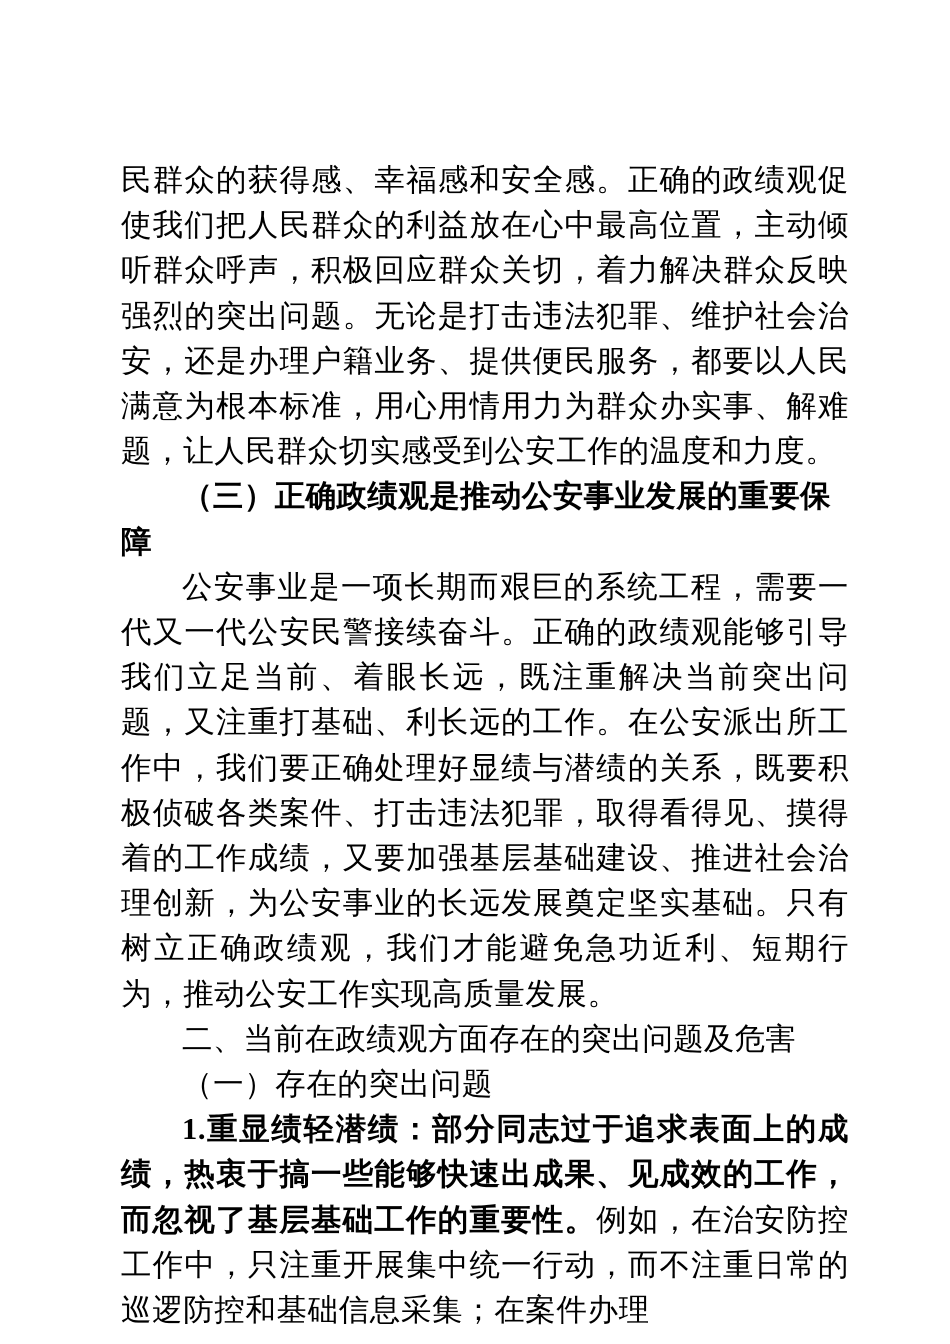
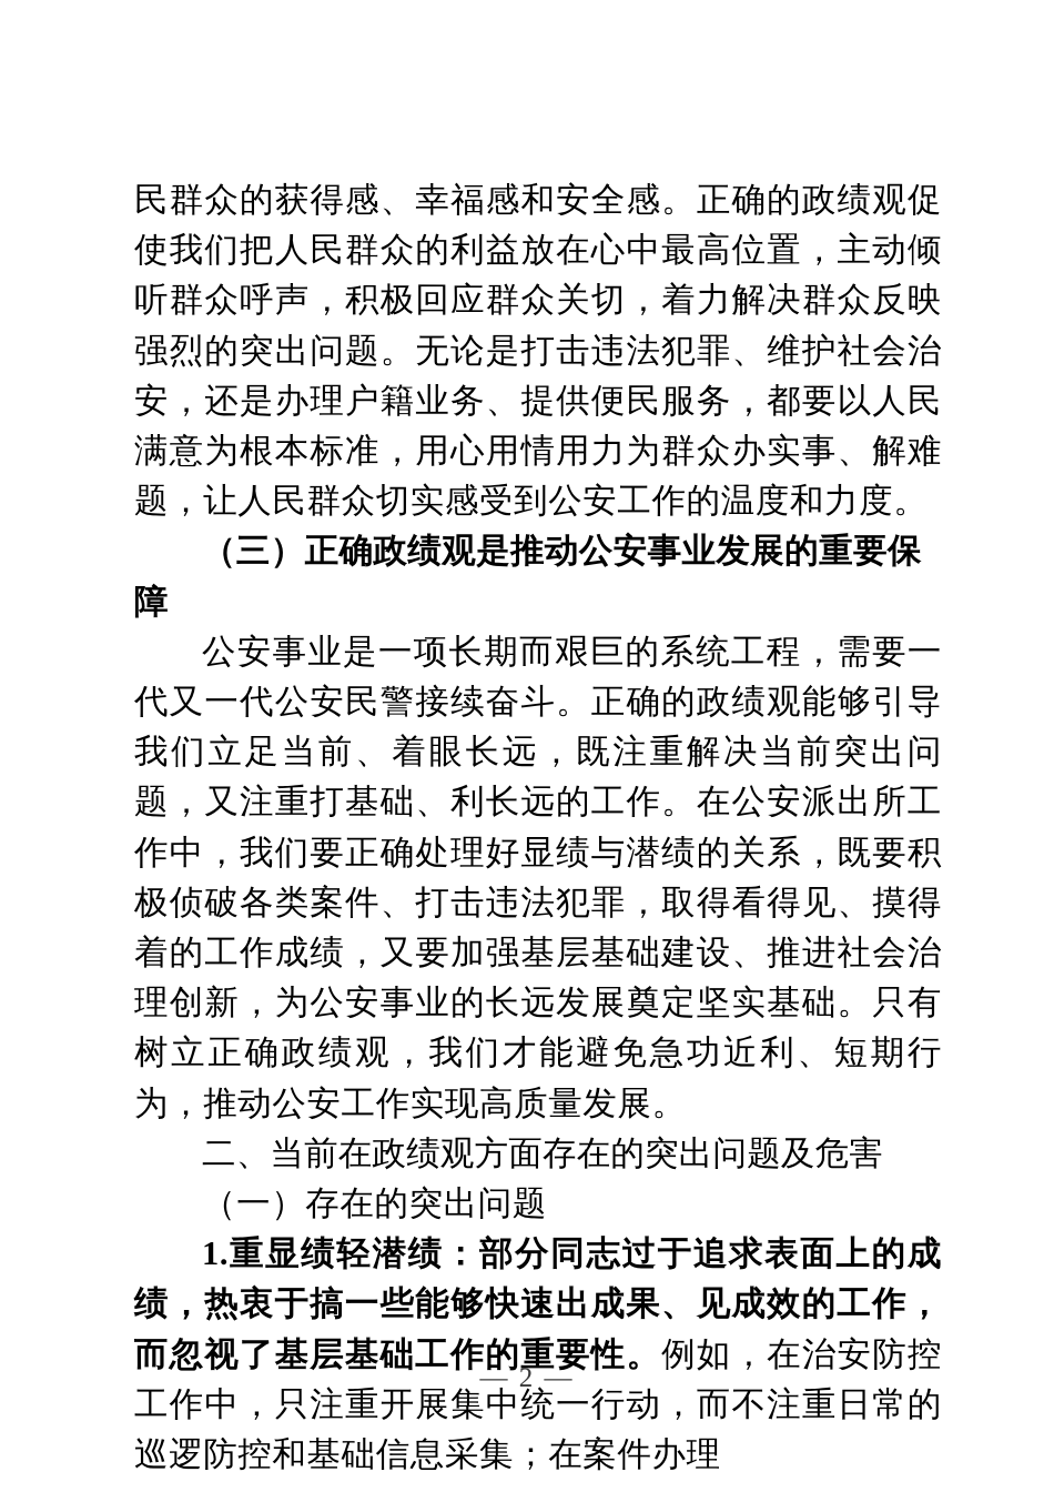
  民群众的获得感、幸福感和安全感。正确的政绩观促使我们把人民群众的利益放在心中最高位置，主动倾听群众呼声，积极回应群众关切，着力解决群众反映强烈的突出问题。无论是打击违法犯罪、维护社会治安，还是办理户籍业务、提供便民服务，都要以人民满意为根本标准，用心用情用力为群众办实事、解难题，让人民群众切实感受到公安工作的温度和力度。
  （三）正确政绩观是推动公安事业发展的重要保障
  公安事业是一项长期而艰巨的系统工程，需要一代又一代公安民警接续奋斗。正确的政绩观能够引导我们立足当前、着眼长远，既注重解决当前突出问题，又注重打基础、利长远的工作。在公安派出所工作中，我们要正确处理好显绩与潜绩的关系，既要积极侦破各类案件、打击违法犯罪，取得看得见、摸得着的工作成绩，又要加强基层基础建设、推进社会治理创新，为公安事业的长远发展奠定坚实基础。只有树立正确政绩观，我们才能避免急功近利、短期行为，推动公安工作实现高质量发展。
  二、当前在政绩观方面存在的突出问题及危害
  （一）存在的突出问题
  1.重显绩轻潜绩：部分同志过于追求表面上的成绩，热衷于搞一些能够快速出成果、见成效的工作，而忽视了基层基础工作的重要性。例如，在治安防控工作中，只注重开展集中统一行动，而不注重日常的巡逻防控和基础信息采集；在案件办理
+ — 2 —
